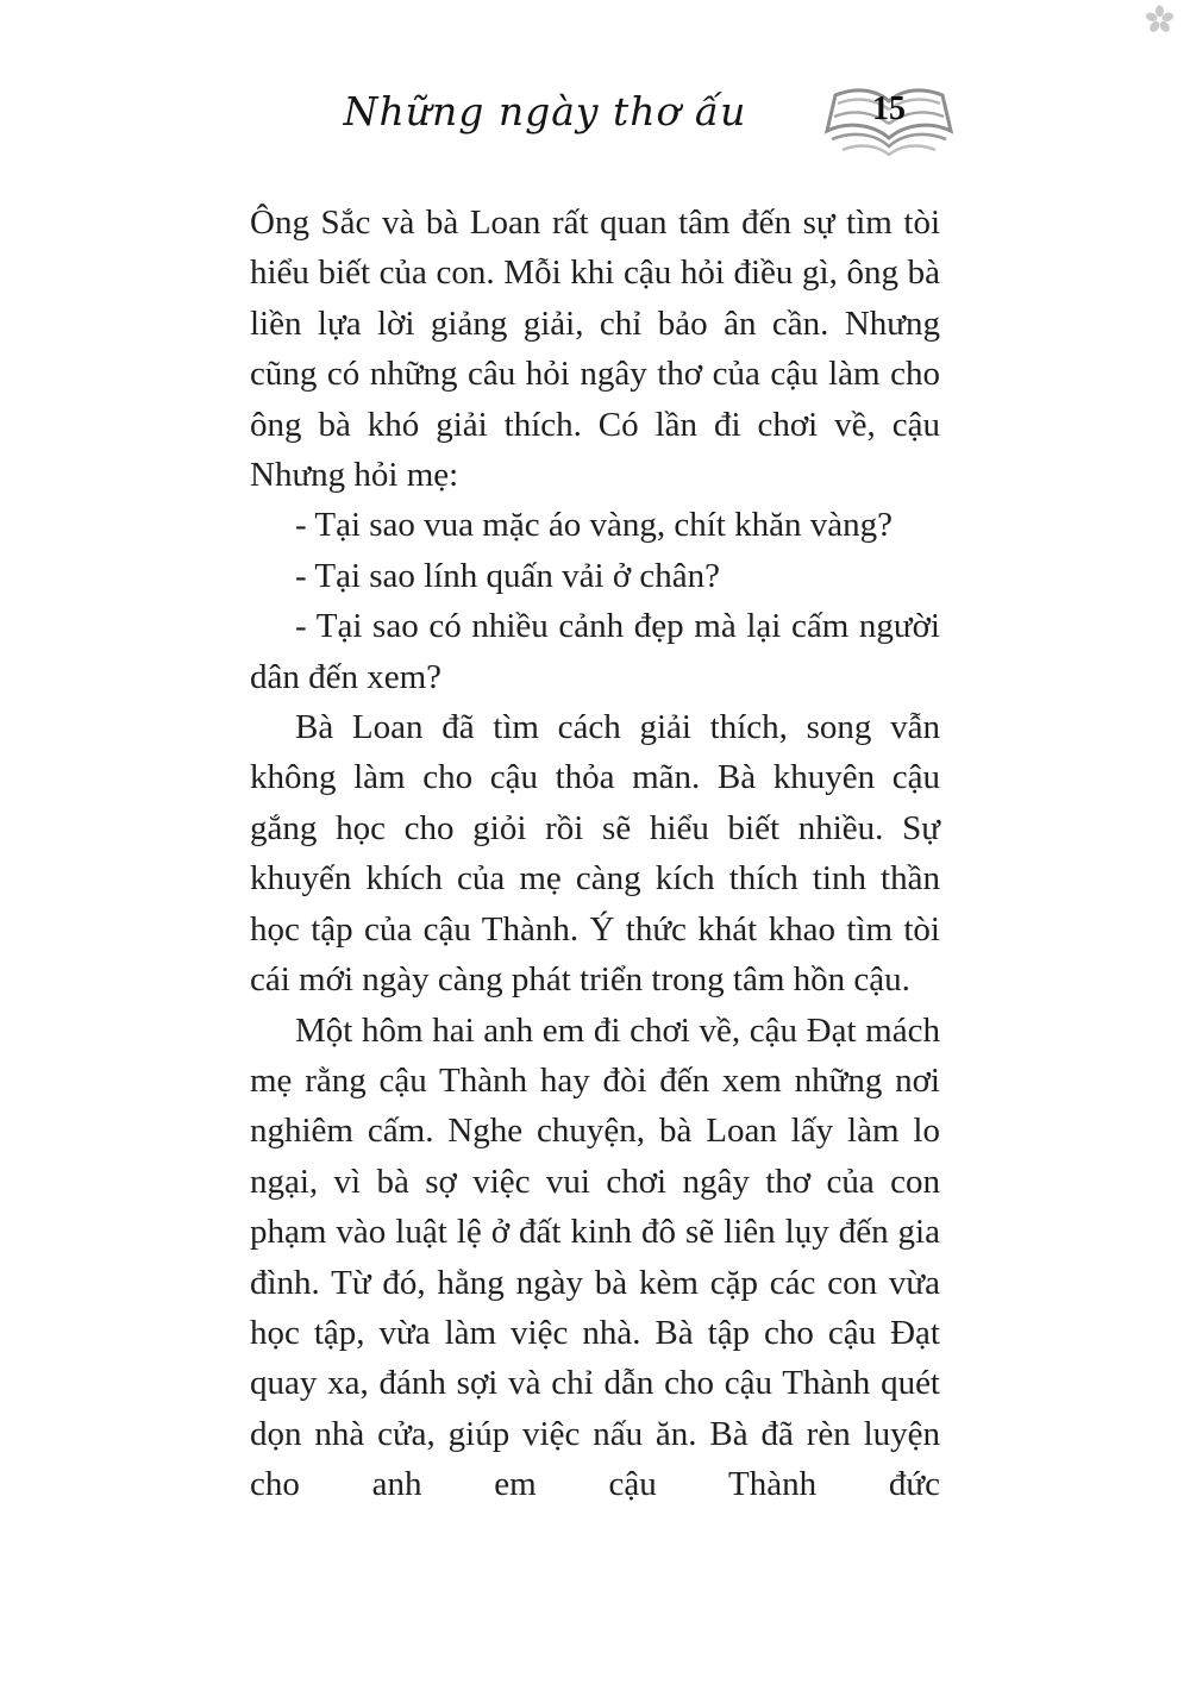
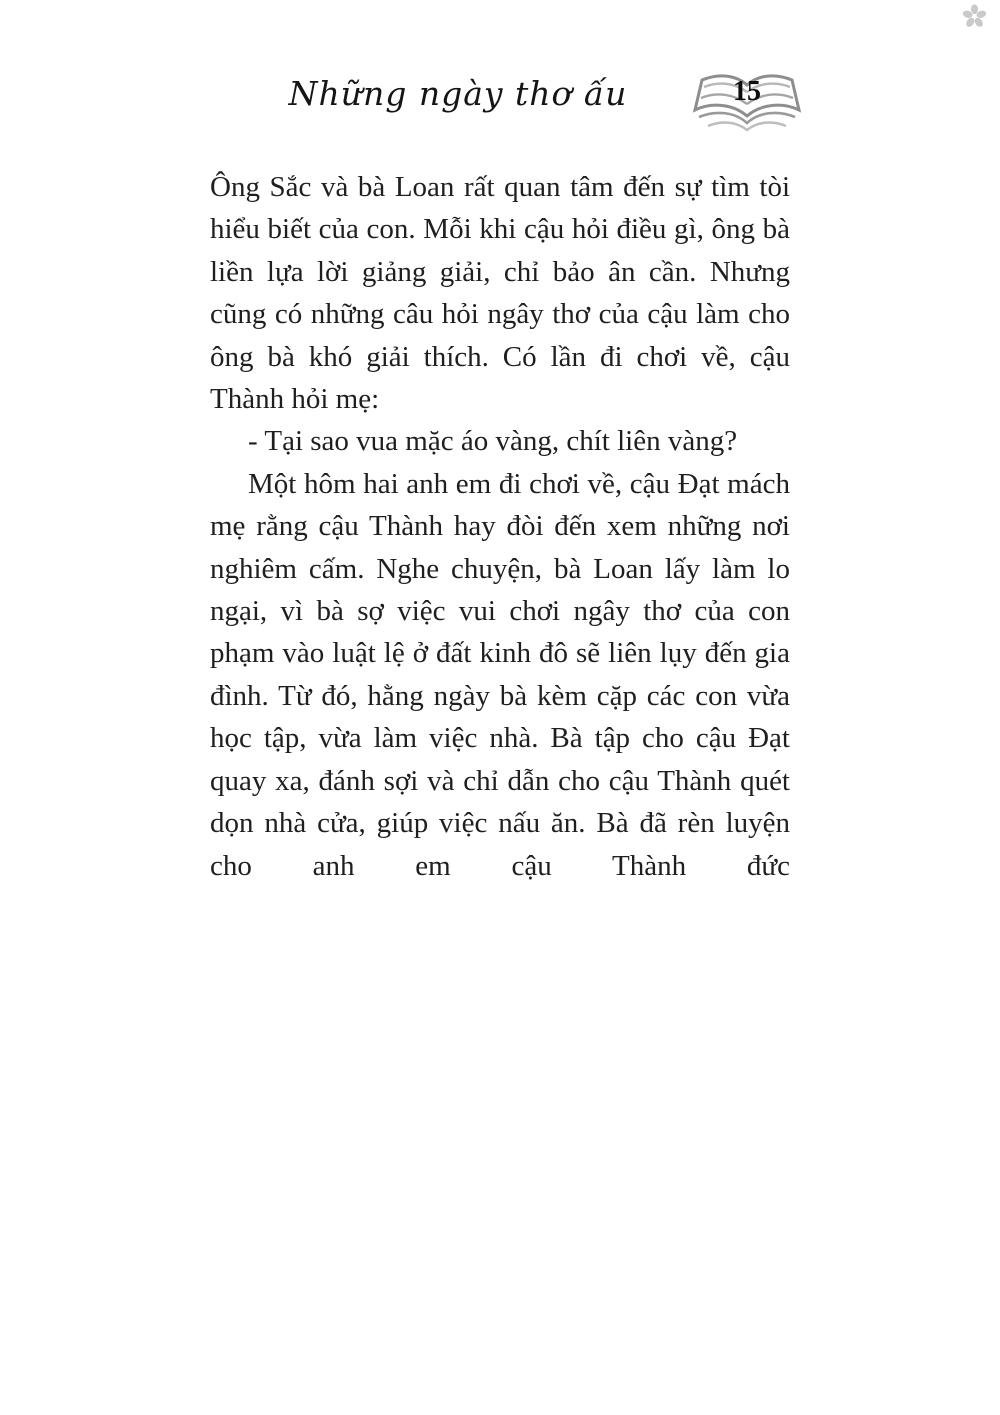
  Những ngày thơ ấu
  15
- Ông Sắc và bà Loan rất quan tâm đến sự tìm tòi hiểu biết của con. Mỗi khi cậu hỏi điều gì, ông bà liền lựa lời giảng giải, chỉ bảo ân cần. Nhưng cũng có những câu hỏi ngây thơ của cậu làm cho ông bà khó giải thích. Có lần đi chơi về, cậu Nhưng hỏi mẹ:
+ Ông Sắc và bà Loan rất quan tâm đến sự tìm tòi hiểu biết của con. Mỗi khi cậu hỏi điều gì, ông bà liền lựa lời giảng giải, chỉ bảo ân cần. Nhưng cũng có những câu hỏi ngây thơ của cậu làm cho ông bà khó giải thích. Có lần đi chơi về, cậu Thành hỏi mẹ:
- - Tại sao vua mặc áo vàng, chít khăn vàng?
+ - Tại sao vua mặc áo vàng, chít liên vàng?
- - Tại sao lính quấn vải ở chân?
- - Tại sao có nhiều cảnh đẹp mà lại cấm người dân đến xem?
- Bà Loan đã tìm cách giải thích, song vẫn không làm cho cậu thỏa mãn. Bà khuyên cậu gắng học cho giỏi rồi sẽ hiểu biết nhiều. Sự khuyến khích của mẹ càng kích thích tinh thần học tập của cậu Thành. Ý thức khát khao tìm tòi cái mới ngày càng phát triển trong tâm hồn cậu.
  Một hôm hai anh em đi chơi về, cậu Đạt mách mẹ rằng cậu Thành hay đòi đến xem những nơi nghiêm cấm. Nghe chuyện, bà Loan lấy làm lo ngại, vì bà sợ việc vui chơi ngây thơ của con phạm vào luật lệ ở đất kinh đô sẽ liên lụy đến gia đình. Từ đó, hằng ngày bà kèm cặp các con vừa học tập, vừa làm việc nhà. Bà tập cho cậu Đạt quay xa, đánh sợi và chỉ dẫn cho cậu Thành quét dọn nhà cửa, giúp việc nấu ăn. Bà đã rèn luyện cho anh em cậu Thành đức
